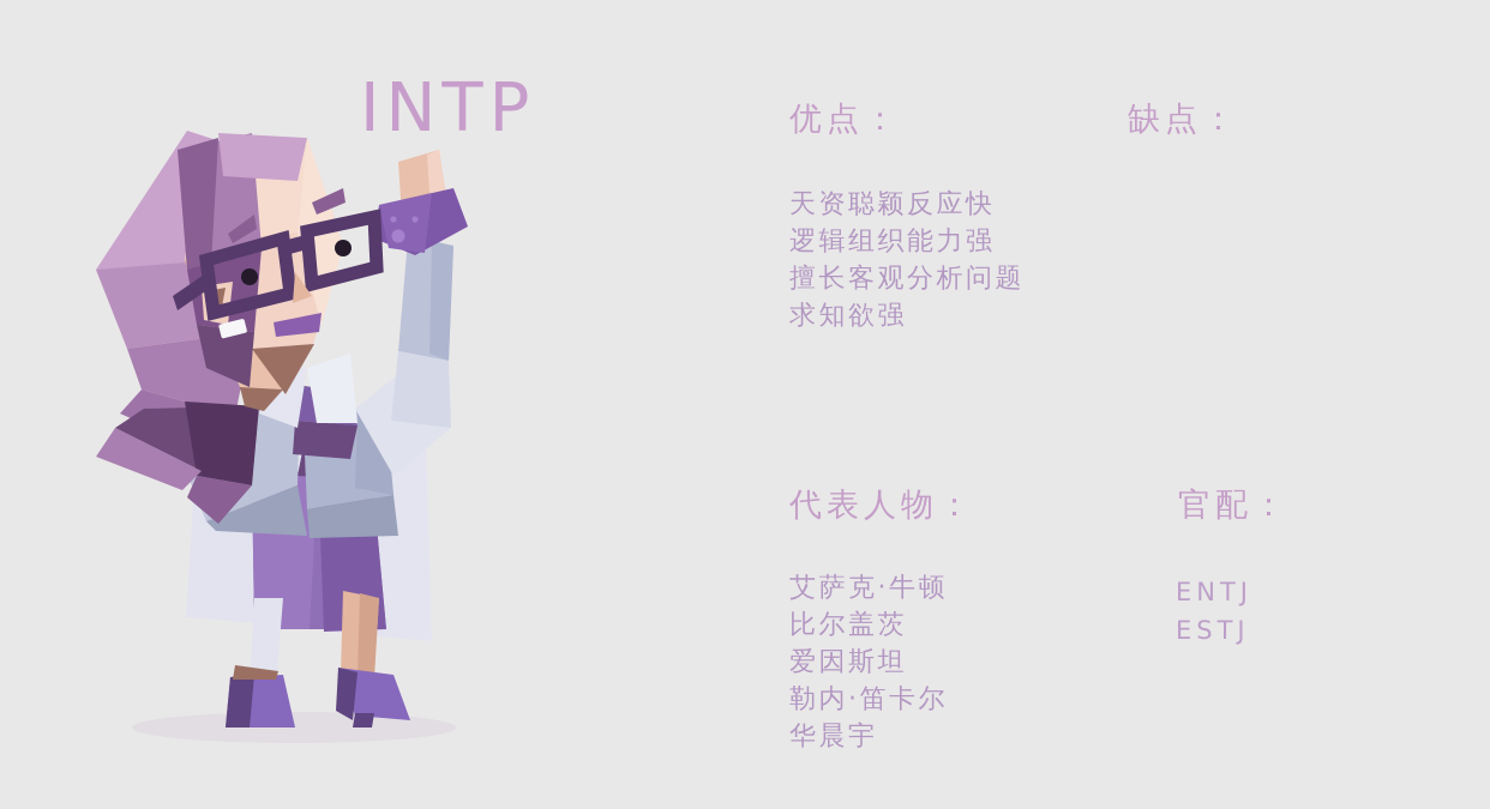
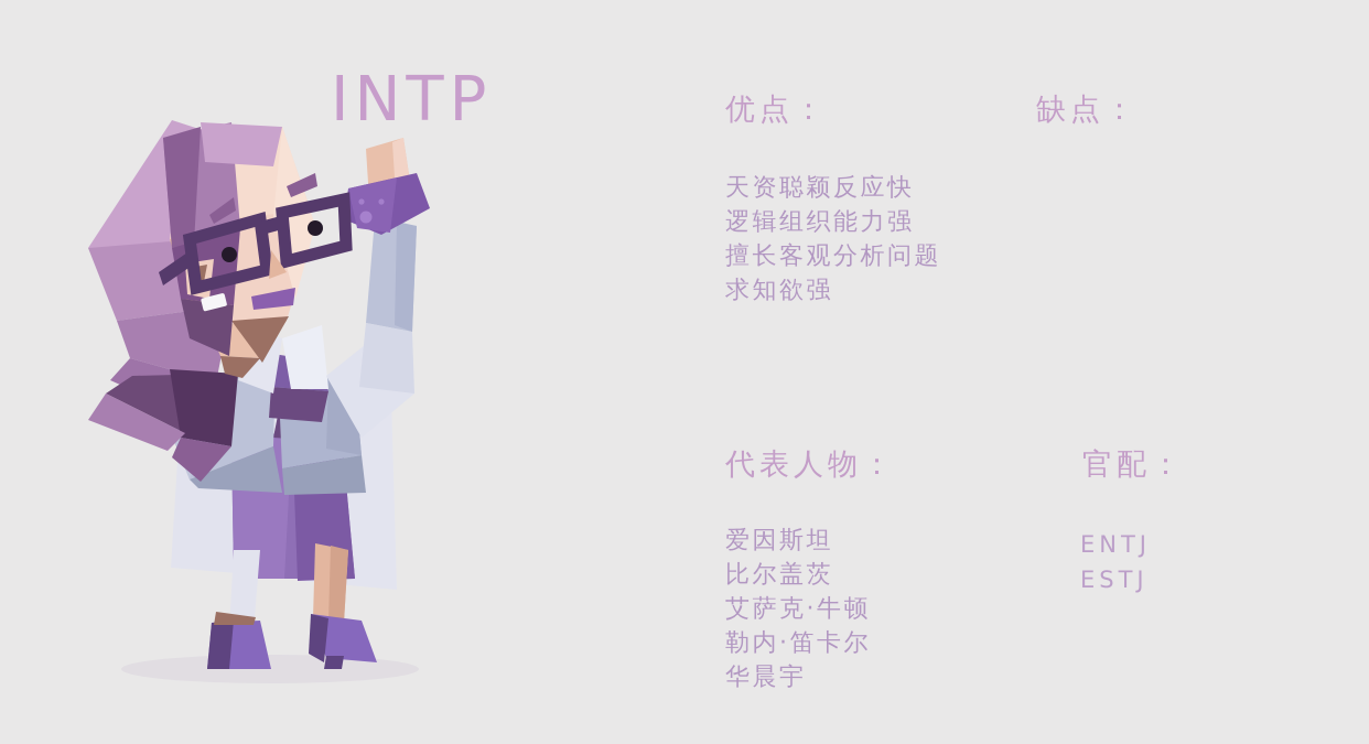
  INTP
  优点：
  天资聪颖反应快
  逻辑组织能力强
  擅长客观分析问题
  求知欲强
  缺点：
  代表人物：
- 艾萨克·牛顿
+ 爱因斯坦
  比尔盖茨
- 爱因斯坦
+ 艾萨克·牛顿
  勒内·笛卡尔
  华晨宇
  官配：
  ENTJ
  ESTJ
